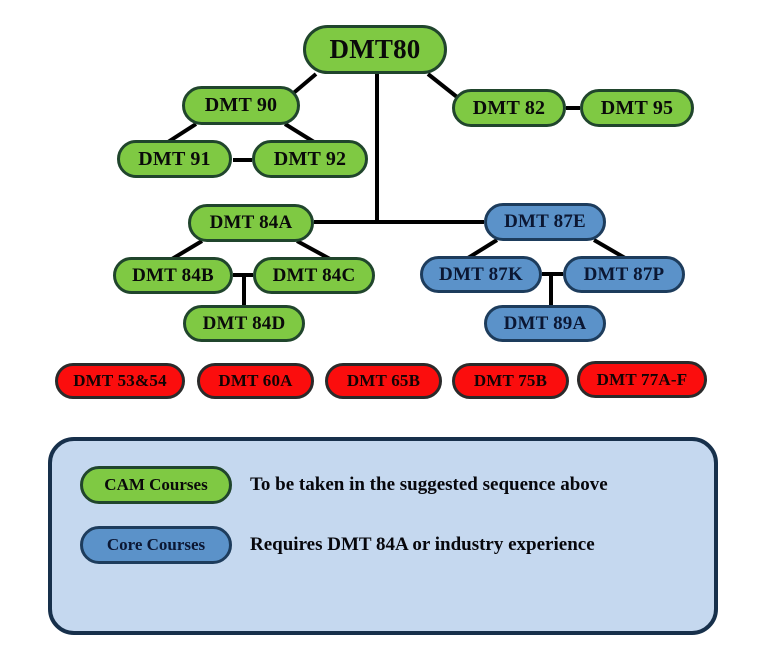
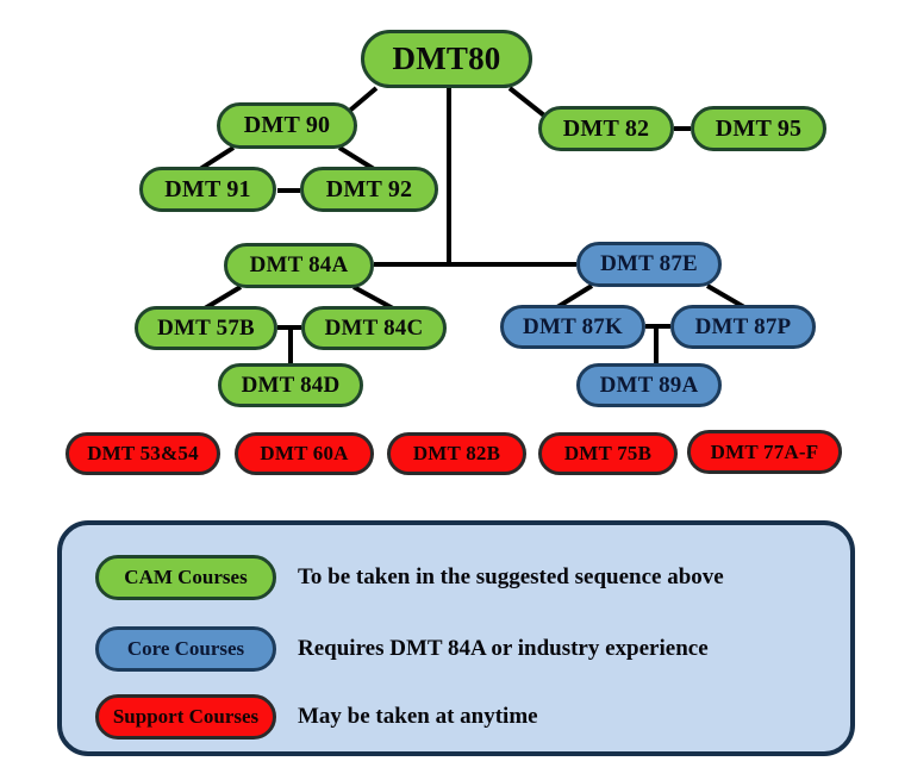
  DMT80
  DMT 90
  DMT 91
  DMT 92
  DMT 82
  DMT 95
  DMT 84A
- DMT 84B
+ DMT 57B
  DMT 84C
  DMT 84D
  DMT 87E
  DMT 87K
  DMT 87P
  DMT 89A
  DMT 53&54
  DMT 60A
- DMT 65B
+ DMT 82B
  DMT 75B
  DMT 77A-F
  CAM Courses
  To be taken in the suggested sequence above
  Core Courses
  Requires DMT 84A or industry experience
+ Support Courses
+ May be taken at anytime
